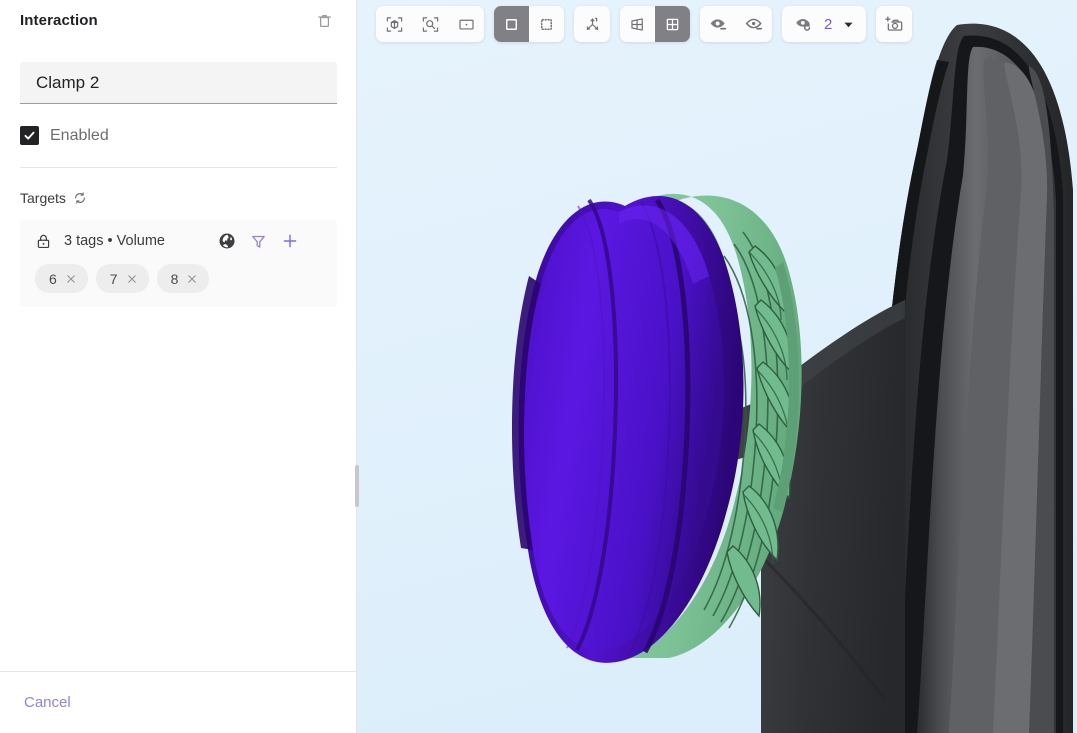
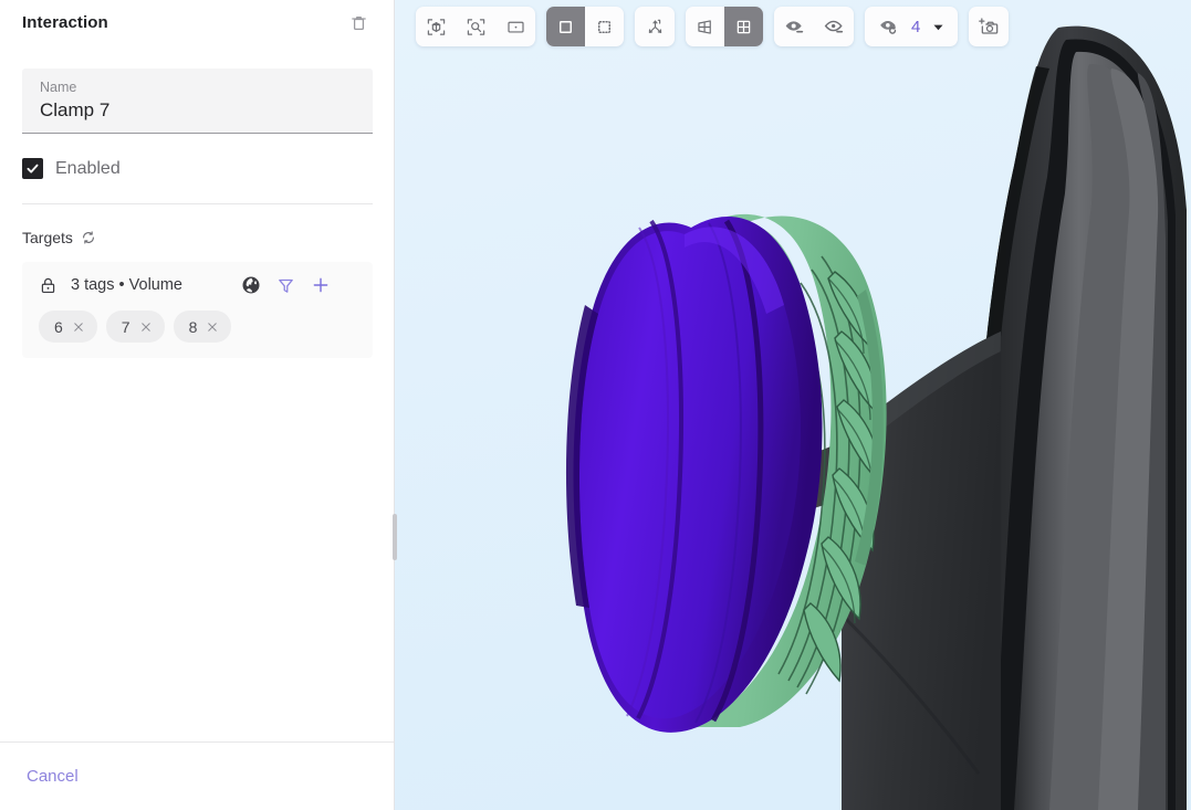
  Interaction
+ Name
- Clamp 2
+ Clamp 7
  Enabled
  Targets
  3 tags • Volume
  6
  7
  8
  Cancel
- 2
+ 4
